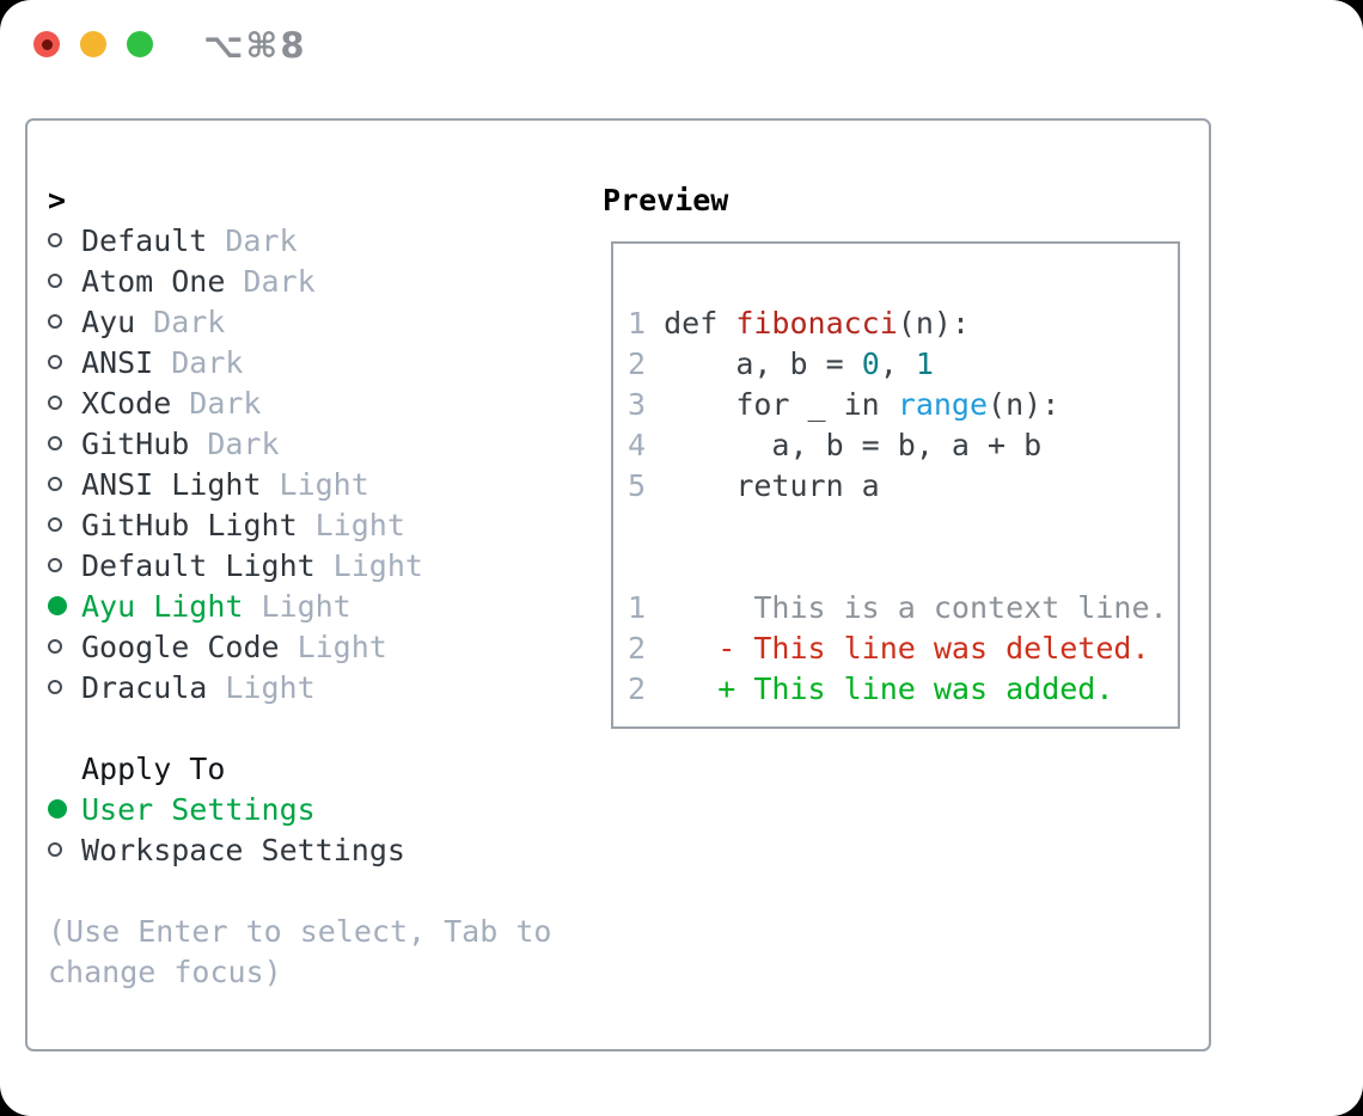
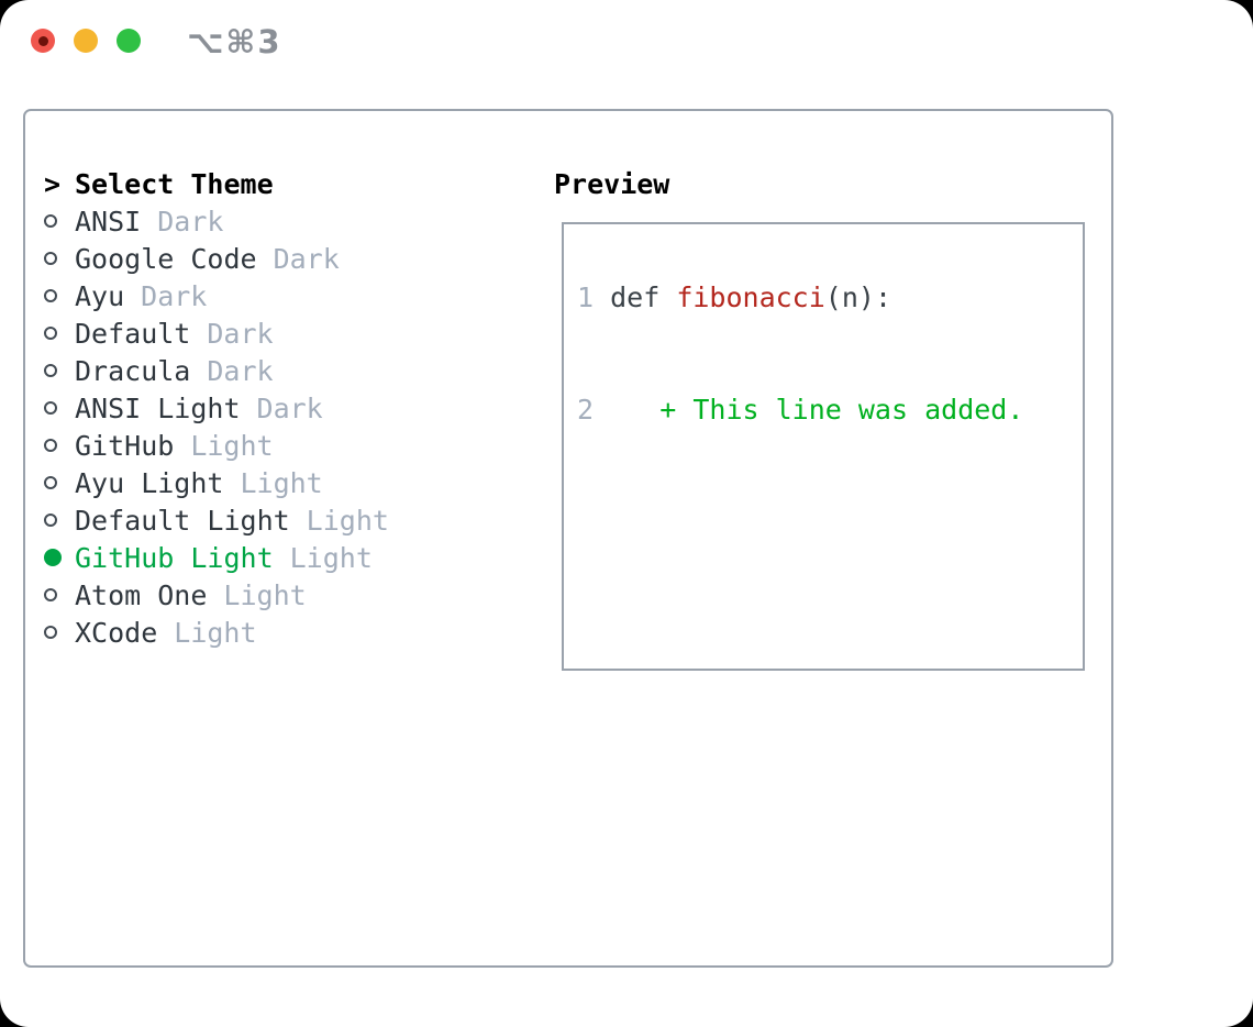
- ⌥⌘8
+ ⌥⌘3
  >
+ Select Theme
- Default
+ ANSI
  Dark
- Atom One
+ Google Code
  Dark
  Ayu
  Dark
- ANSI
+ Default
  Dark
- XCode
+ Dracula
  Dark
- GitHub
+ ANSI Light
  Dark
- ANSI Light
+ GitHub
  Light
- GitHub Light
+ Ayu Light
  Light
  Default Light
  Light
- Ayu Light
+ GitHub Light
  Light
- Google Code
+ Atom One
  Light
- Dracula
+ XCode
  Light
- Apply To
- User Settings
- Workspace Settings
- (Use Enter to select, Tab to
- change focus)
  Preview
  1 def fibonacci(n):
- 2 a, b = 0, 1
- 3 for _ in range(n):
- 4 a, b = b, a + b
- 5 return a
- 1 This is a context line.
- 2 - This line was deleted.
  2 + This line was added.
